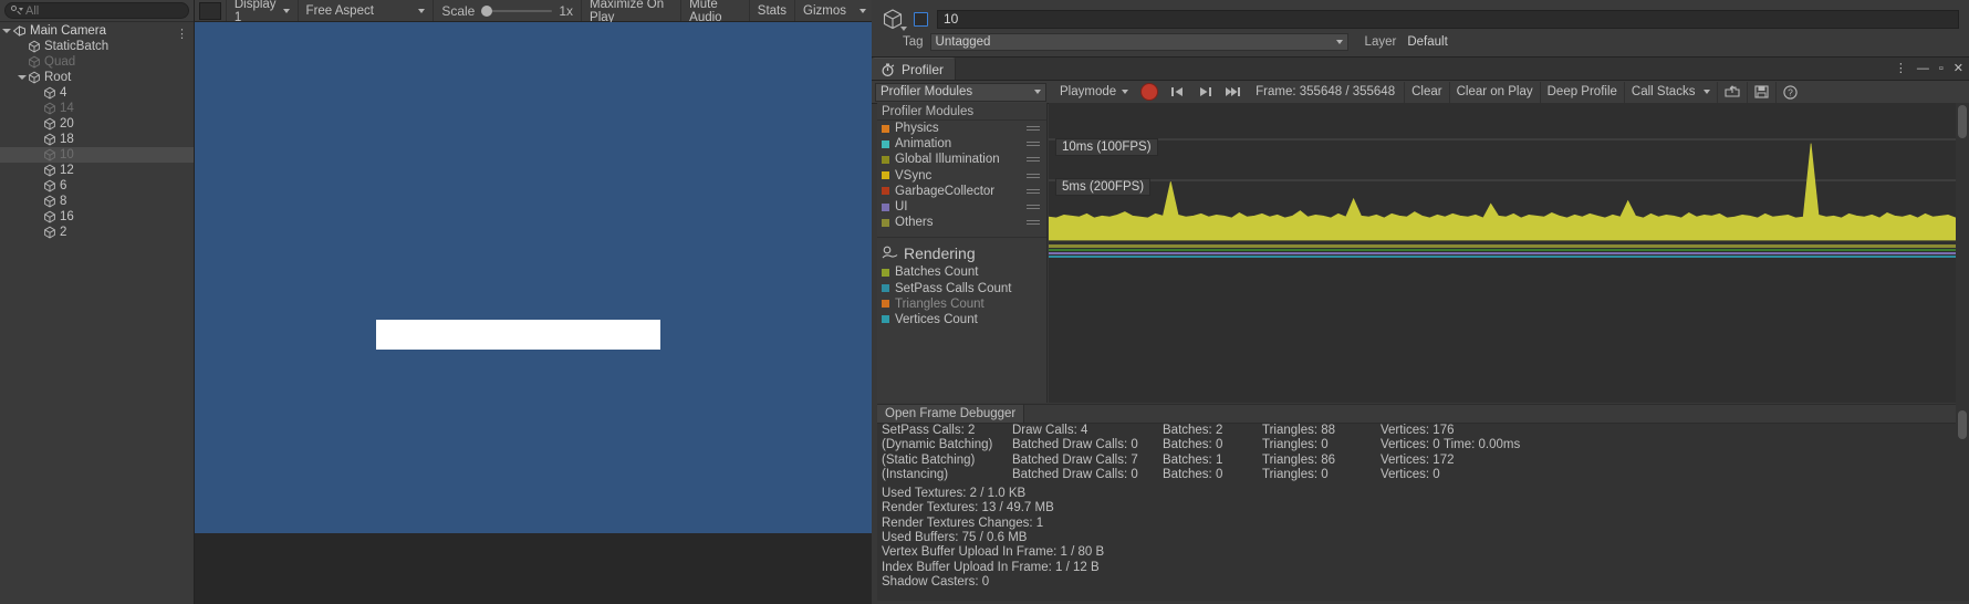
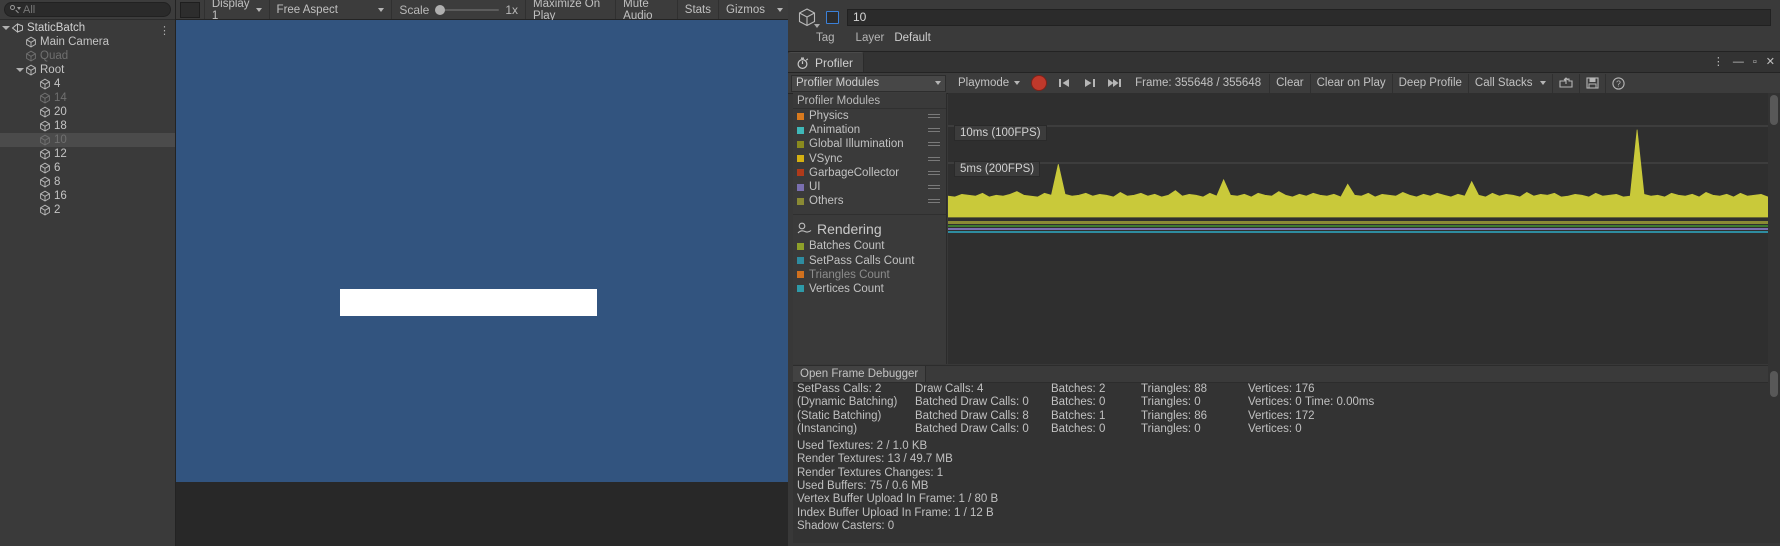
  All
- Main Camera
+ StaticBatch
  ⋮
- StaticBatch
+ Main Camera
  Quad
  Root
  4
  14
  20
  18
  10
  12
  6
  8
  16
  2
  Display 1
  Free Aspect
  Scale
  1x
  Maximize On Play
  Mute Audio
  Stats
  Gizmos
  10
  Tag
- Untagged
  Layer
  Default
  Profiler
  ⋮
  —
  ▫
  ✕
  Profiler Modules
  Playmode
  Frame: 355648 / 355648
  Clear
  Clear on Play
  Deep Profile
  Call Stacks
  ?
  Profiler Modules
  Physics
  Animation
  Global Illumination
  VSync
  GarbageCollector
  UI
  Others
  Rendering
  Batches Count
  SetPass Calls Count
  Triangles Count
  Vertices Count
  10ms (100FPS)
  5ms (200FPS)
  Open Frame Debugger
  SetPass Calls: 2
  Draw Calls: 4
  Batches: 2
  Triangles: 88
  Vertices: 176
  (Dynamic Batching)
  Batched Draw Calls: 0
  Batches: 0
  Triangles: 0
  Vertices: 0
  Time: 0.00ms
  (Static Batching)
- Batched Draw Calls: 7
+ Batched Draw Calls: 8
  Batches: 1
  Triangles: 86
  Vertices: 172
  (Instancing)
  Batched Draw Calls: 0
  Batches: 0
  Triangles: 0
  Vertices: 0
  Used Textures: 2 / 1.0 KB
  Render Textures: 13 / 49.7 MB
  Render Textures Changes: 1
  Used Buffers: 75 / 0.6 MB
  Vertex Buffer Upload In Frame: 1 / 80 B
  Index Buffer Upload In Frame: 1 / 12 B
  Shadow Casters: 0
